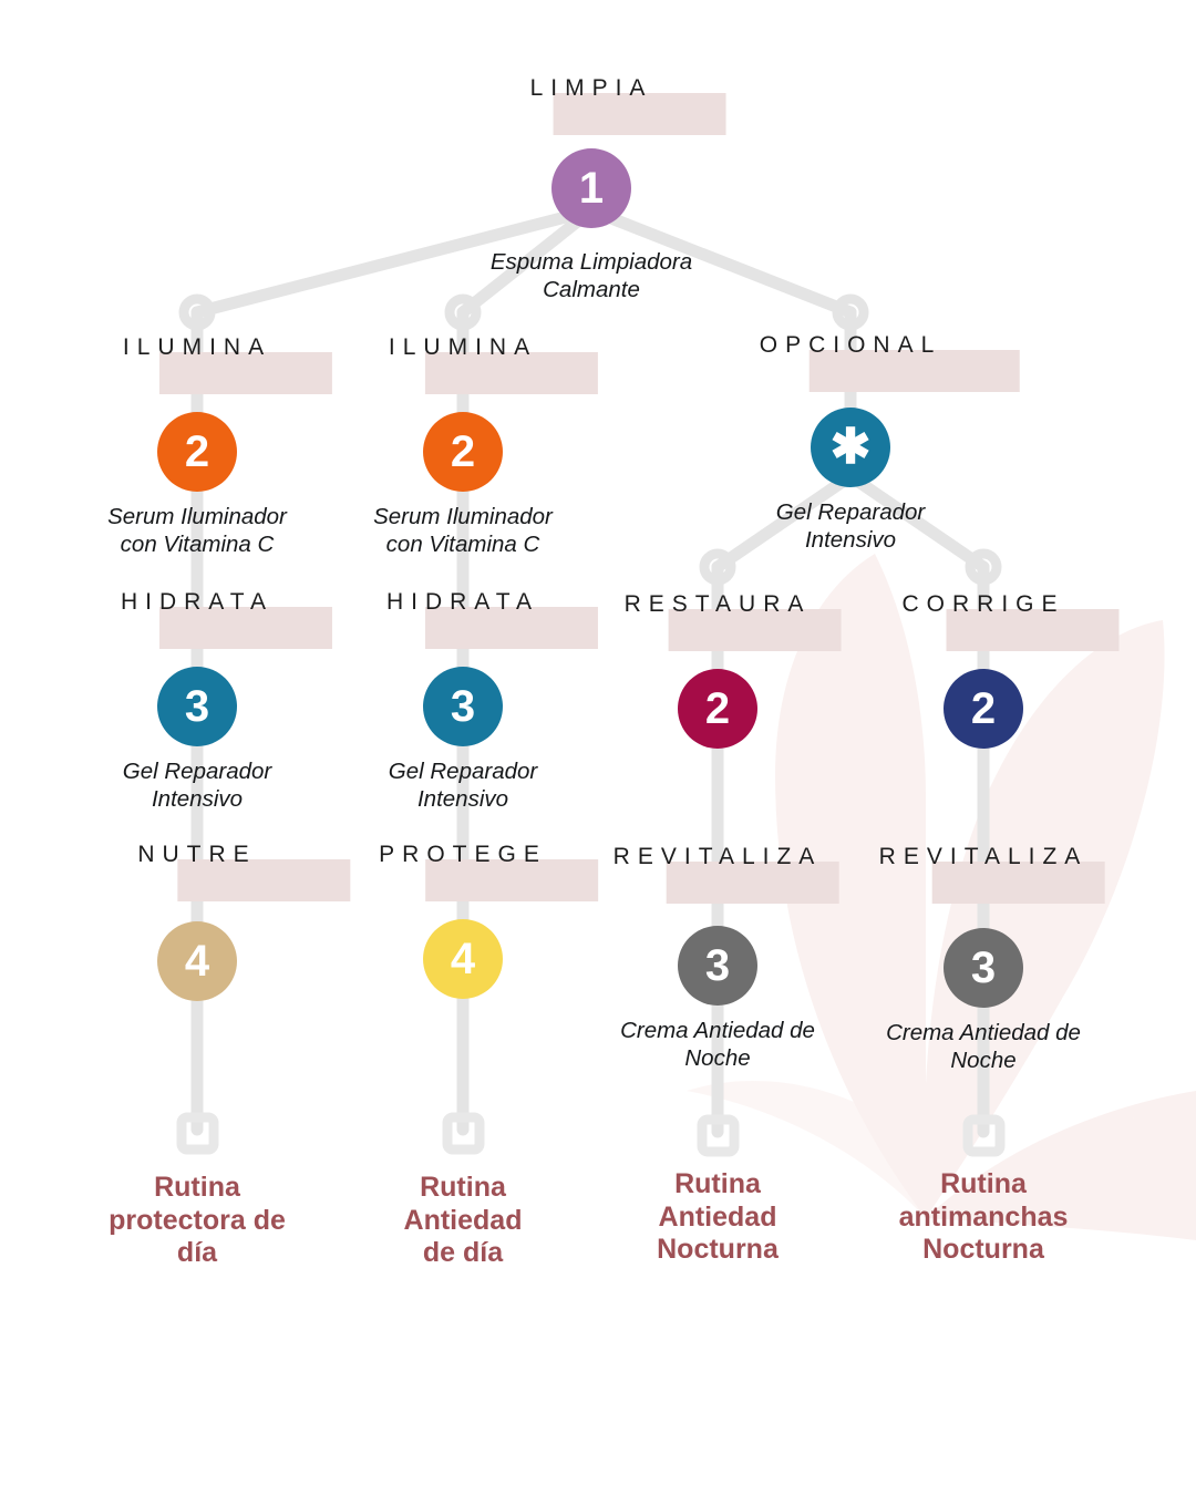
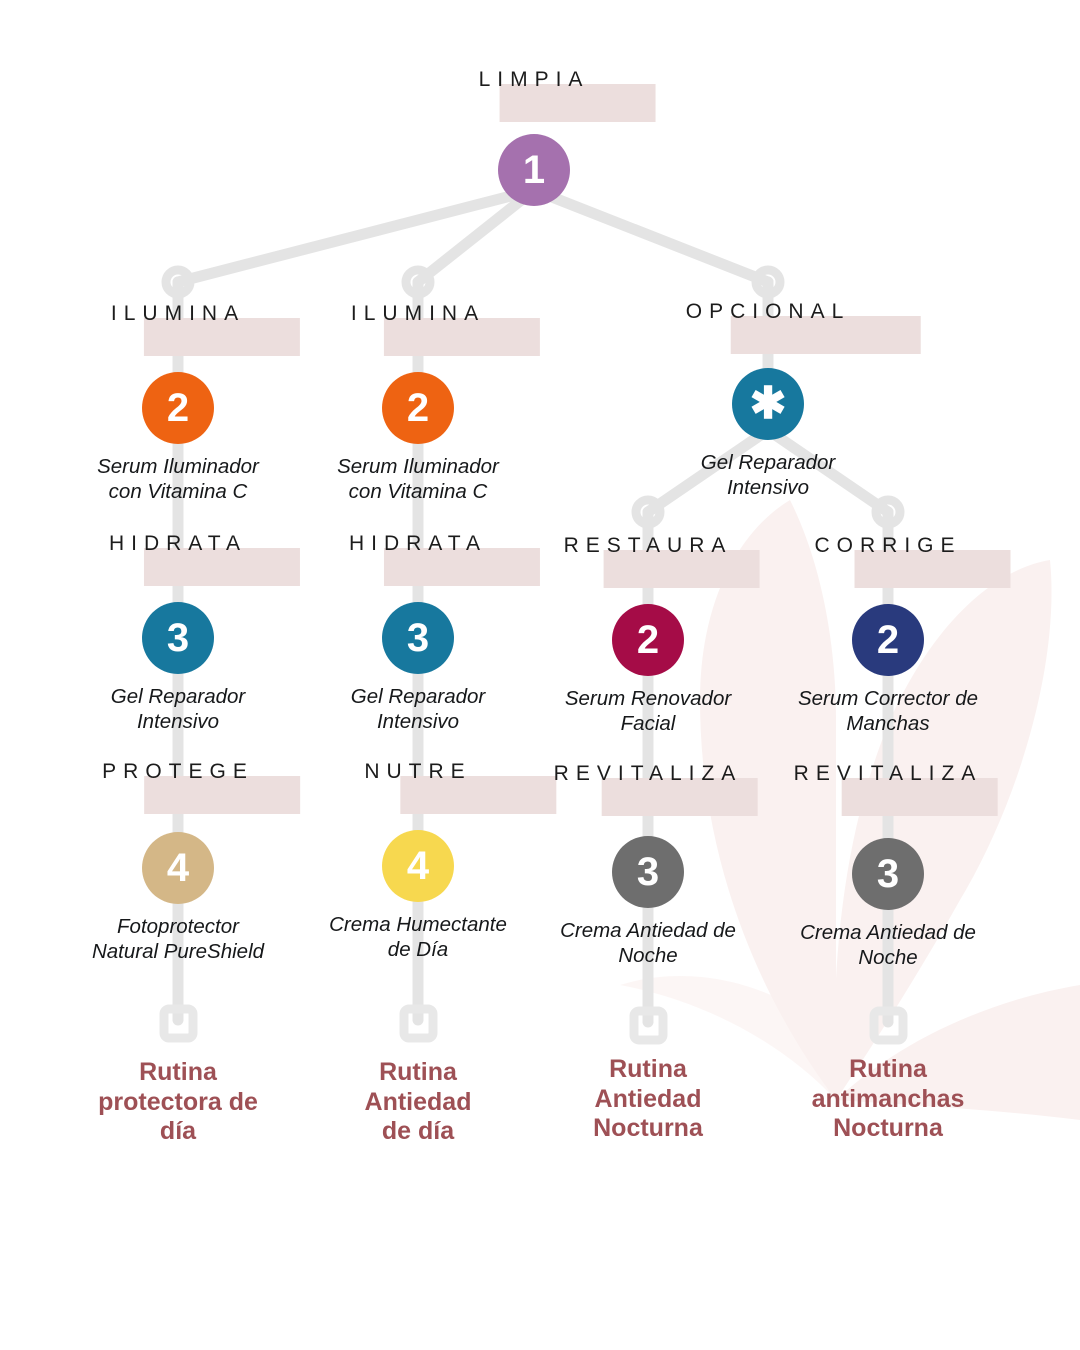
  LIMPIA
  1
- Espuma Limpiadora
- Calmante
  OPCIONAL
  ✱
  Gel Reparador
  Intensivo
  ILUMINA
  2
  Serum Iluminador
  con Vitamina C
  HIDRATA
  3
  Gel Reparador
  Intensivo
- NUTRE
+ PROTEGE
  4
+ Fotoprotector
+ Natural PureShield
  Rutina
  protectora de
  día
  ILUMINA
  2
  Serum Iluminador
  con Vitamina C
  HIDRATA
  3
  Gel Reparador
  Intensivo
- PROTEGE
+ NUTRE
  4
+ Crema Humectante
+ de Día
  Rutina
  Antiedad
  de día
  RESTAURA
  2
+ Serum Renovador
+ Facial
  REVITALIZA
  3
  Crema Antiedad de
  Noche
  Rutina
  Antiedad
  Nocturna
  CORRIGE
  2
+ Serum Corrector de
+ Manchas
  REVITALIZA
  3
  Crema Antiedad de
  Noche
  Rutina
  antimanchas
  Nocturna
